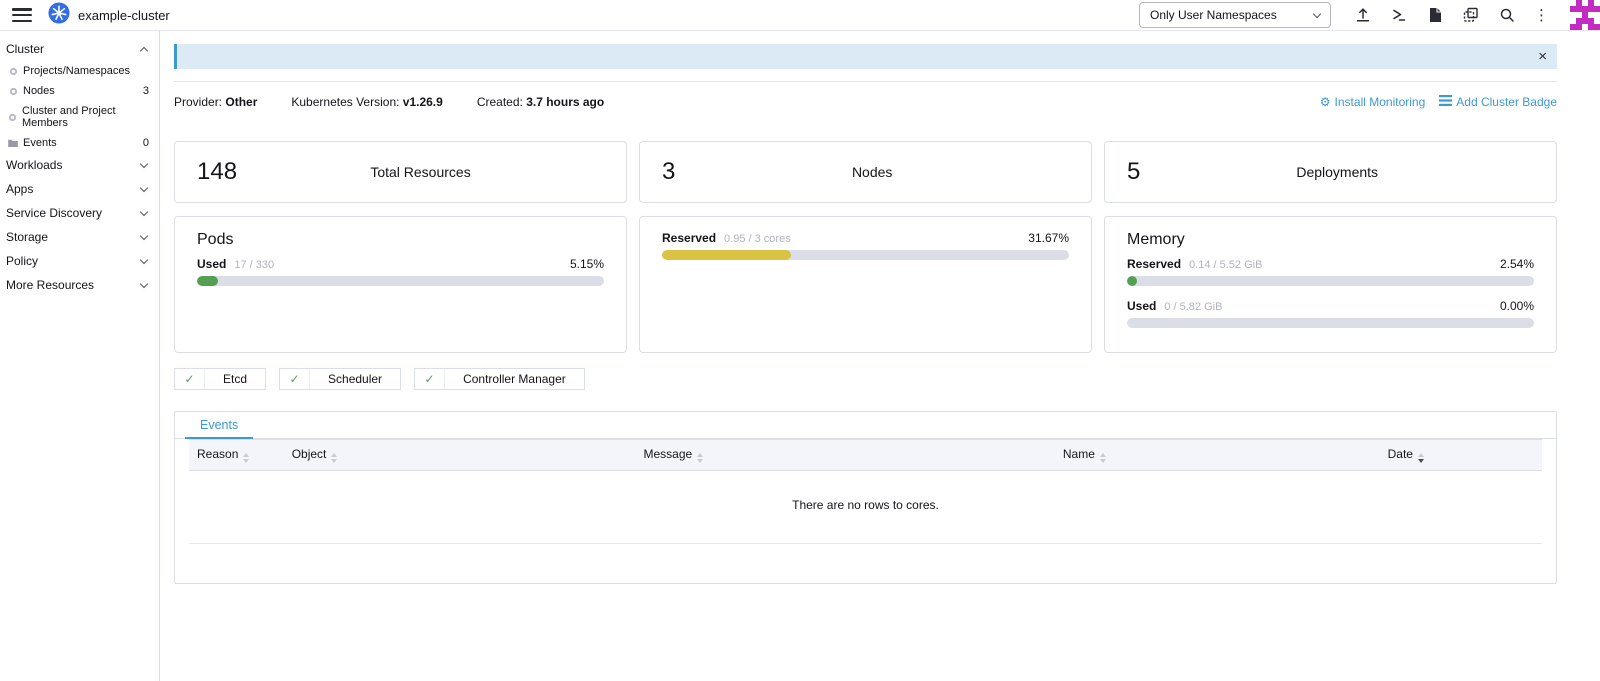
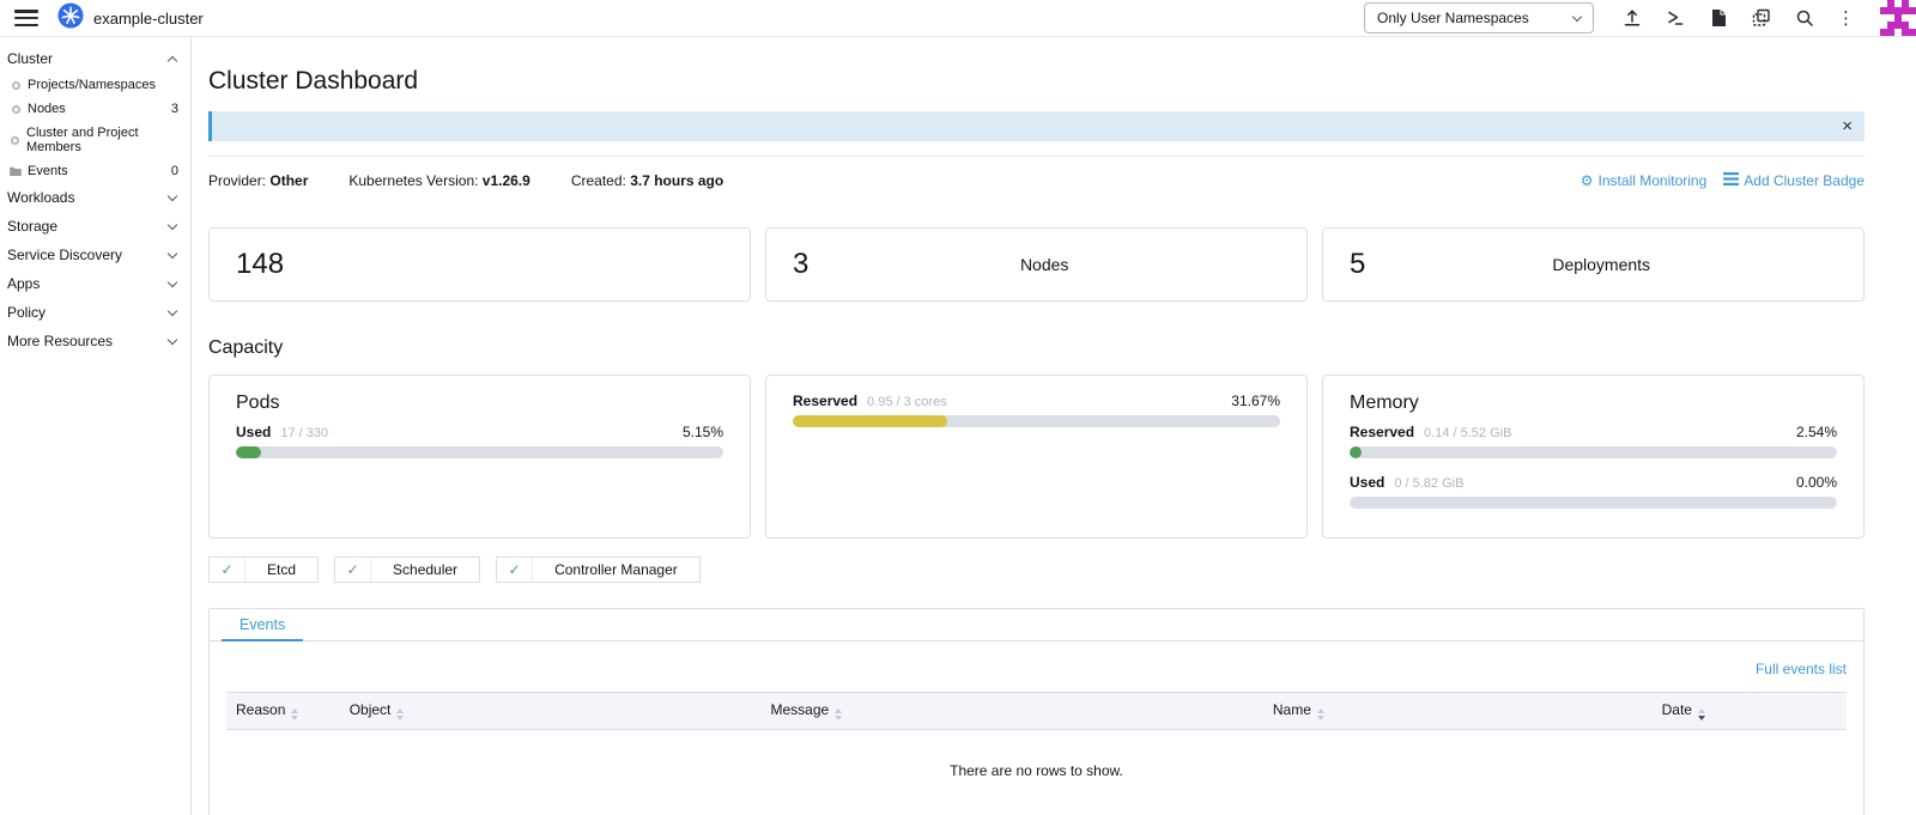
  example-cluster
  Only User Namespaces
  ⋮
  Cluster
  Projects/Namespaces
  Nodes
  3
  Cluster and Project Members
  Events
  0
  Workloads
- Apps
+ Storage
  Service Discovery
- Storage
+ Apps
  Policy
  More Resources
+ Cluster Dashboard
  ×
  Provider: Other
  Kubernetes Version: v1.26.9
  Created: 3.7 hours ago
  ⚙
  Install Monitoring
  Add Cluster Badge
  148
- Total Resources
  3
  Nodes
  5
  Deployments
+ Capacity
  Pods
  Used
  17 / 330
  5.15%
  Reserved
  0.95 / 3 cores
  31.67%
  Memory
  Reserved
  0.14 / 5.52 GiB
  2.54%
  Used
  0 / 5.82 GiB
  0.00%
  ✓
  Etcd
  ✓
  Scheduler
  ✓
  Controller Manager
  Events
+ Full events list
  Reason	Object	Message	Name	Date
- There are no rows to cores.
+ There are no rows to show.
